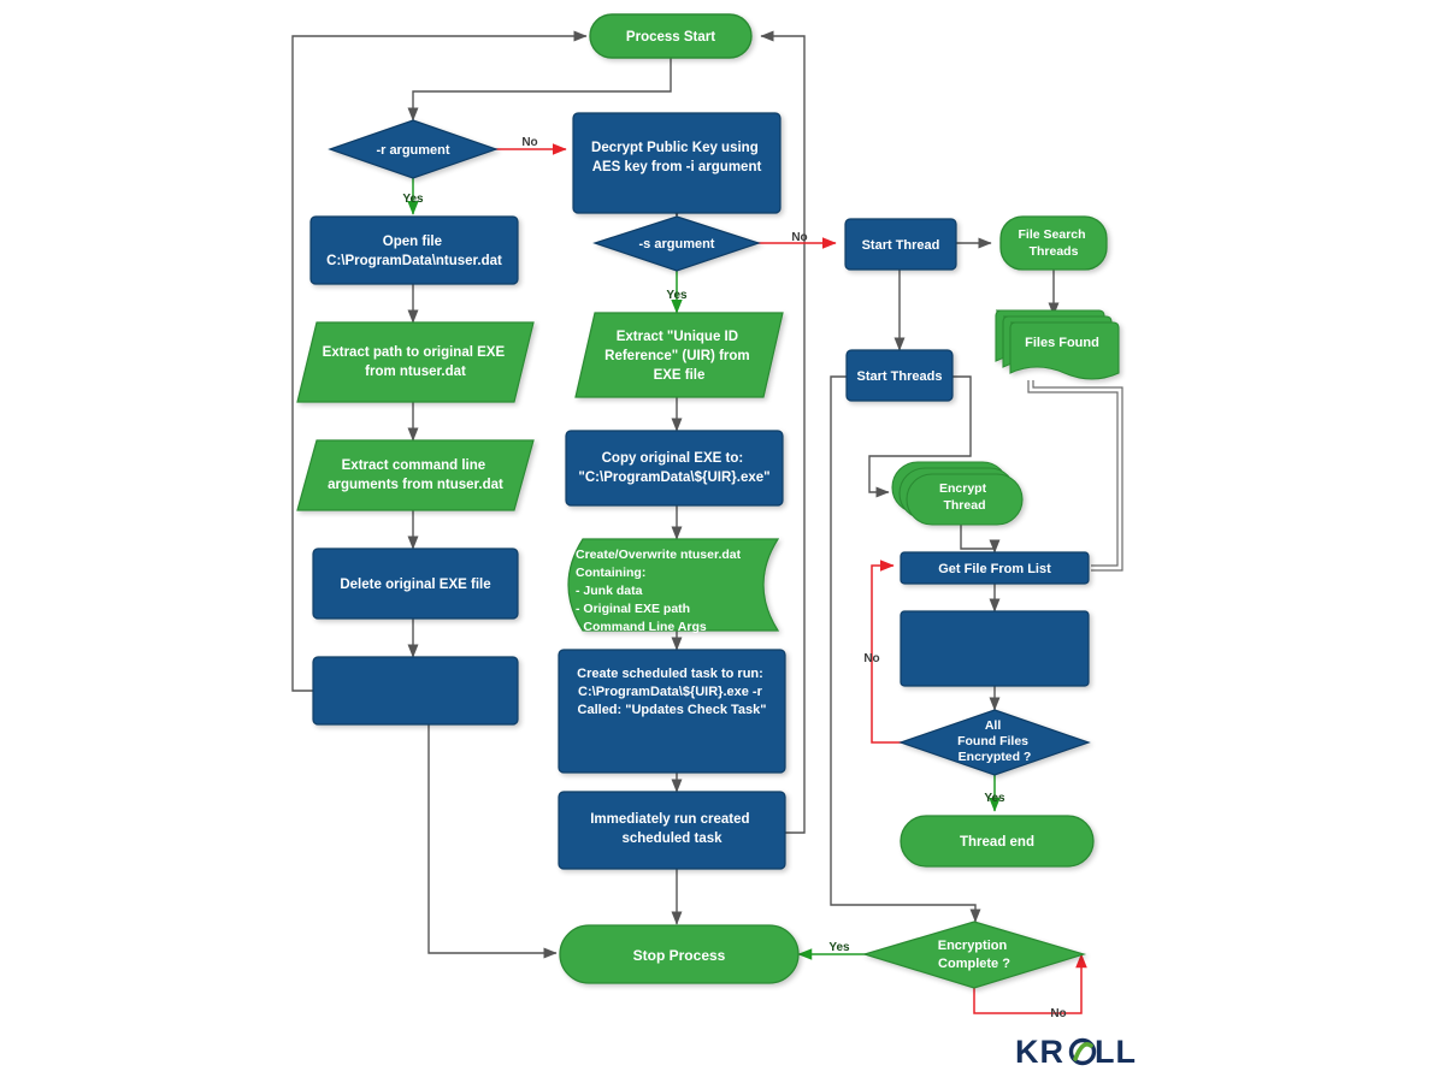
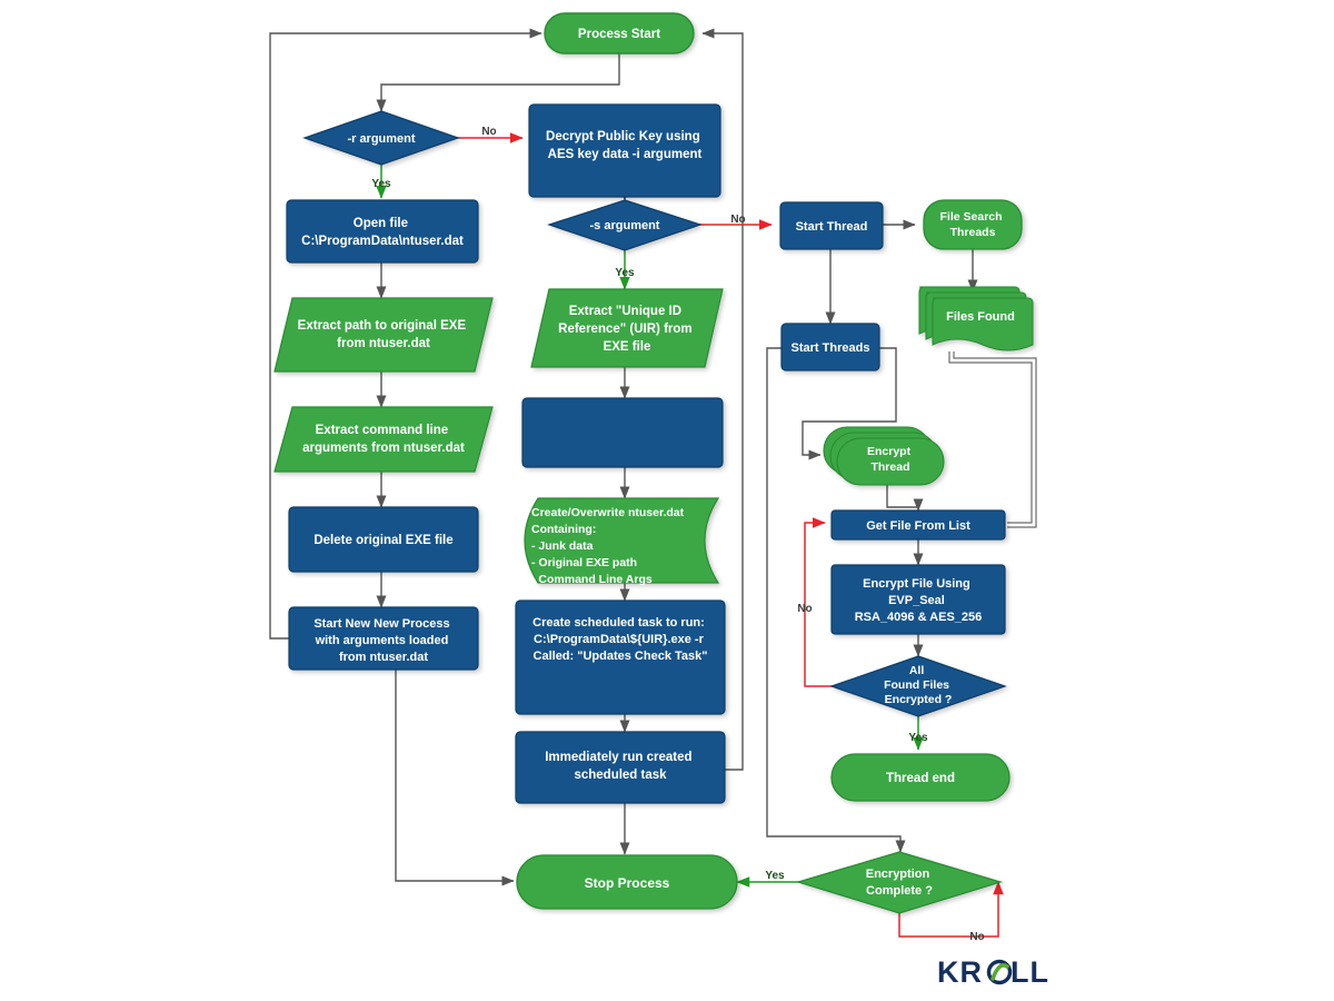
  Process Start
  -r argument
- Decrypt Public Key using AES key from -i argument
+ Decrypt Public Key using AES key data -i argument
  Open file C:\ProgramData\ntuser.dat
  -s argument
  Start Thread
  File Search Threads
  Extract path to original EXE from ntuser.dat
  Extract "Unique ID Reference" (UIR) from EXE file
  Files Found
  Start Threads
  Extract command line arguments from ntuser.dat
- Copy original EXE to: "C:\ProgramData\${UIR}.exe"
  Encrypt Thread
  Delete original EXE file
  Create/Overwrite ntuser.dat Containing: - Junk data - Original EXE path - Command Line Args
  Get File From List
+ Start New New Process with arguments loaded from ntuser.dat
  Create scheduled task to run: C:\ProgramData\${UIR}.exe -r Called: "Updates Check Task"
+ Encrypt File Using EVP_Seal RSA_4096 & AES_256
  All Found Files Encrypted ?
  Thread end
  Immediately run created scheduled task
  Stop Process
  Encryption Complete ?
  No
  Yes
  No
  Yes
  No
  Yes
  Yes
  No
  KR
  LL
